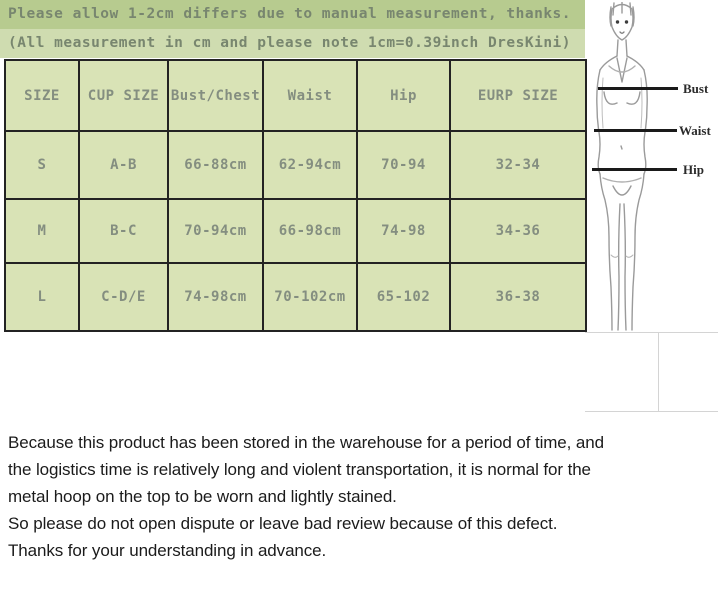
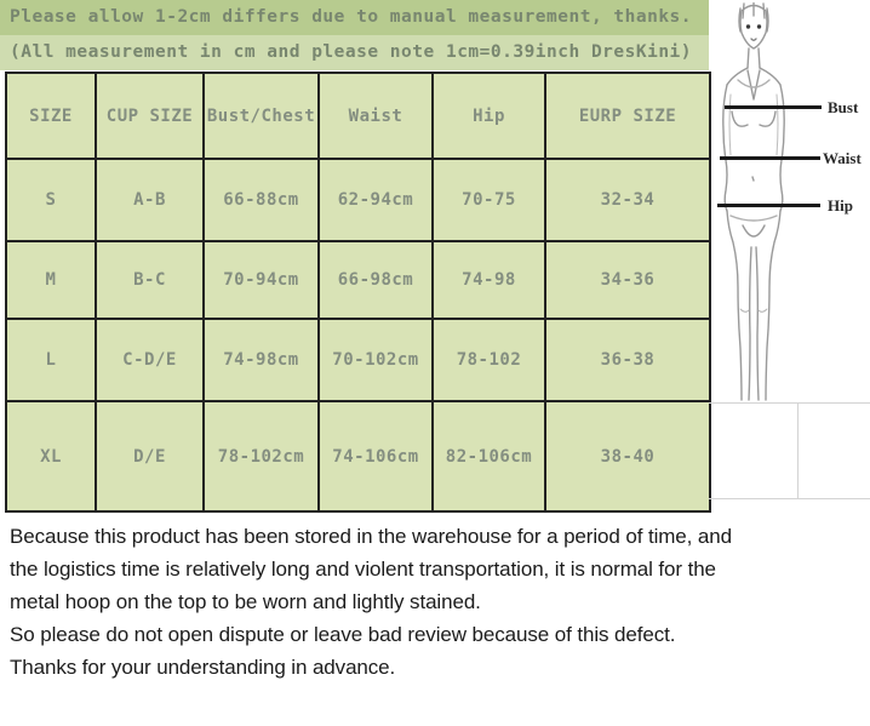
  Please allow 1-2cm differs due to manual measurement, thanks.
  (All measurement in cm and please note 1cm=0.39inch DresKini)
  SIZE	CUP SIZE	Bust/Chest	Waist	Hip	EURP SIZE
- S	A-B	66-88cm	62-94cm	70-94	32-34
+ S	A-B	66-88cm	62-94cm	70-75	32-34
  M	B-C	70-94cm	66-98cm	74-98	34-36
- L	C-D/E	74-98cm	70-102cm	65-102	36-38
+ L	C-D/E	74-98cm	70-102cm	78-102	36-38
+ XL	D/E	78-102cm	74-106cm	82-106cm	38-40
  Bust
  Waist
  Hip
  Because this product has been stored in the warehouse for a period of time, and
  the logistics time is relatively long and violent transportation, it is normal for the
  metal hoop on the top to be worn and lightly stained.
  So please do not open dispute or leave bad review because of this defect.
  Thanks for your understanding in advance.
